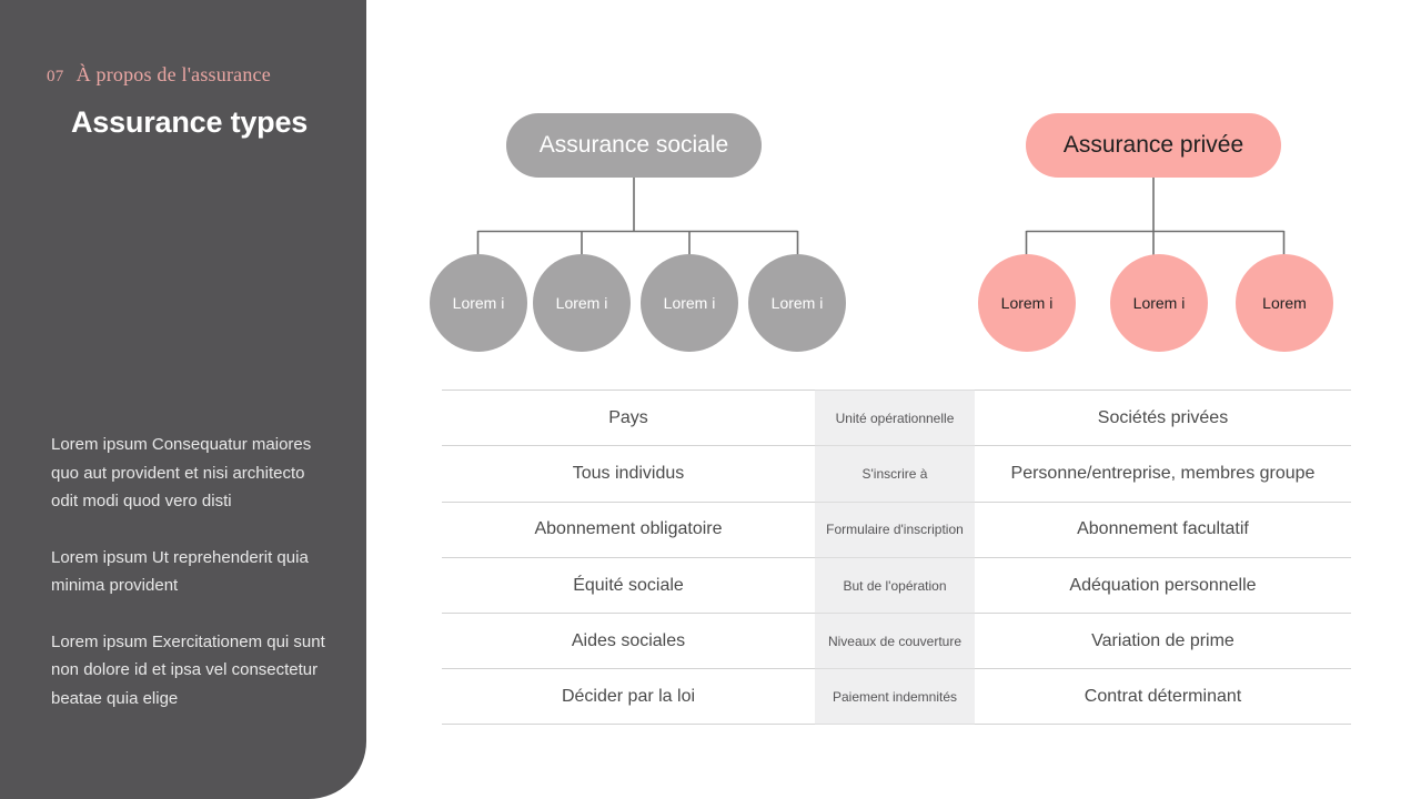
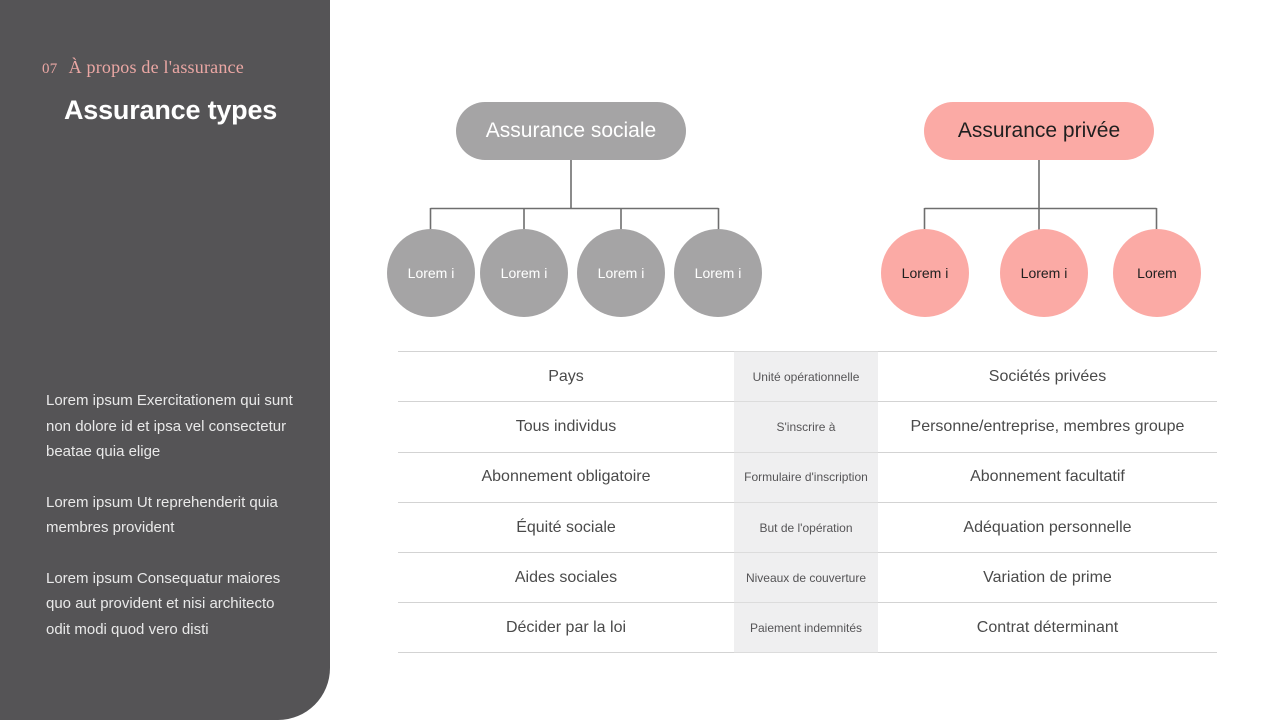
  07
  À propos de l'assurance
  Assurance types
- Lorem ipsum Consequatur maiores quo aut provident et nisi architecto odit modi quod vero disti
+ Lorem ipsum Exercitationem qui sunt non dolore id et ipsa vel consectetur beatae quia elige
- Lorem ipsum Ut reprehenderit quia minima provident
+ Lorem ipsum Ut reprehenderit quia membres provident
- Lorem ipsum Exercitationem qui sunt non dolore id et ipsa vel consectetur beatae quia elige
+ Lorem ipsum Consequatur maiores quo aut provident et nisi architecto odit modi quod vero disti
  Assurance sociale
  Assurance privée
  Lorem i
  Lorem i
  Lorem i
  Lorem i
  Lorem i
  Lorem i
  Lorem
  Pays
  Unité opérationnelle
  Sociétés privées
  Tous individus
  S'inscrire à
  Personne/entreprise, membres groupe
  Abonnement obligatoire
  Formulaire d'inscription
  Abonnement facultatif
  Équité sociale
  But de l'opération
  Adéquation personnelle
  Aides sociales
  Niveaux de couverture
  Variation de prime
  Décider par la loi
  Paiement indemnités
  Contrat déterminant
